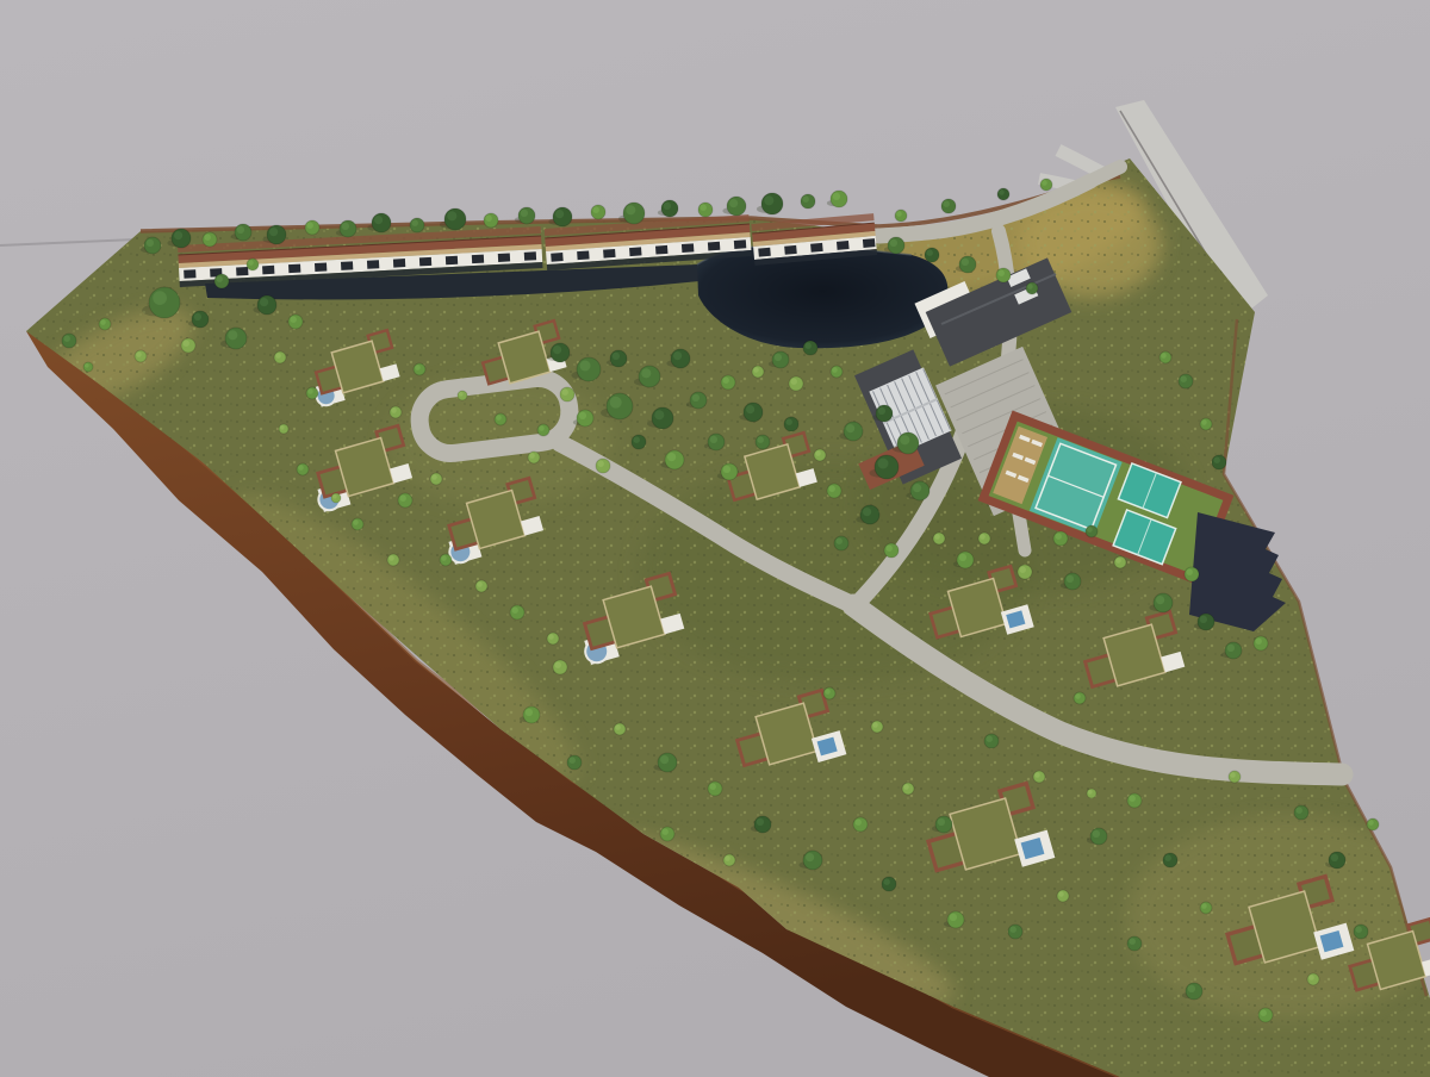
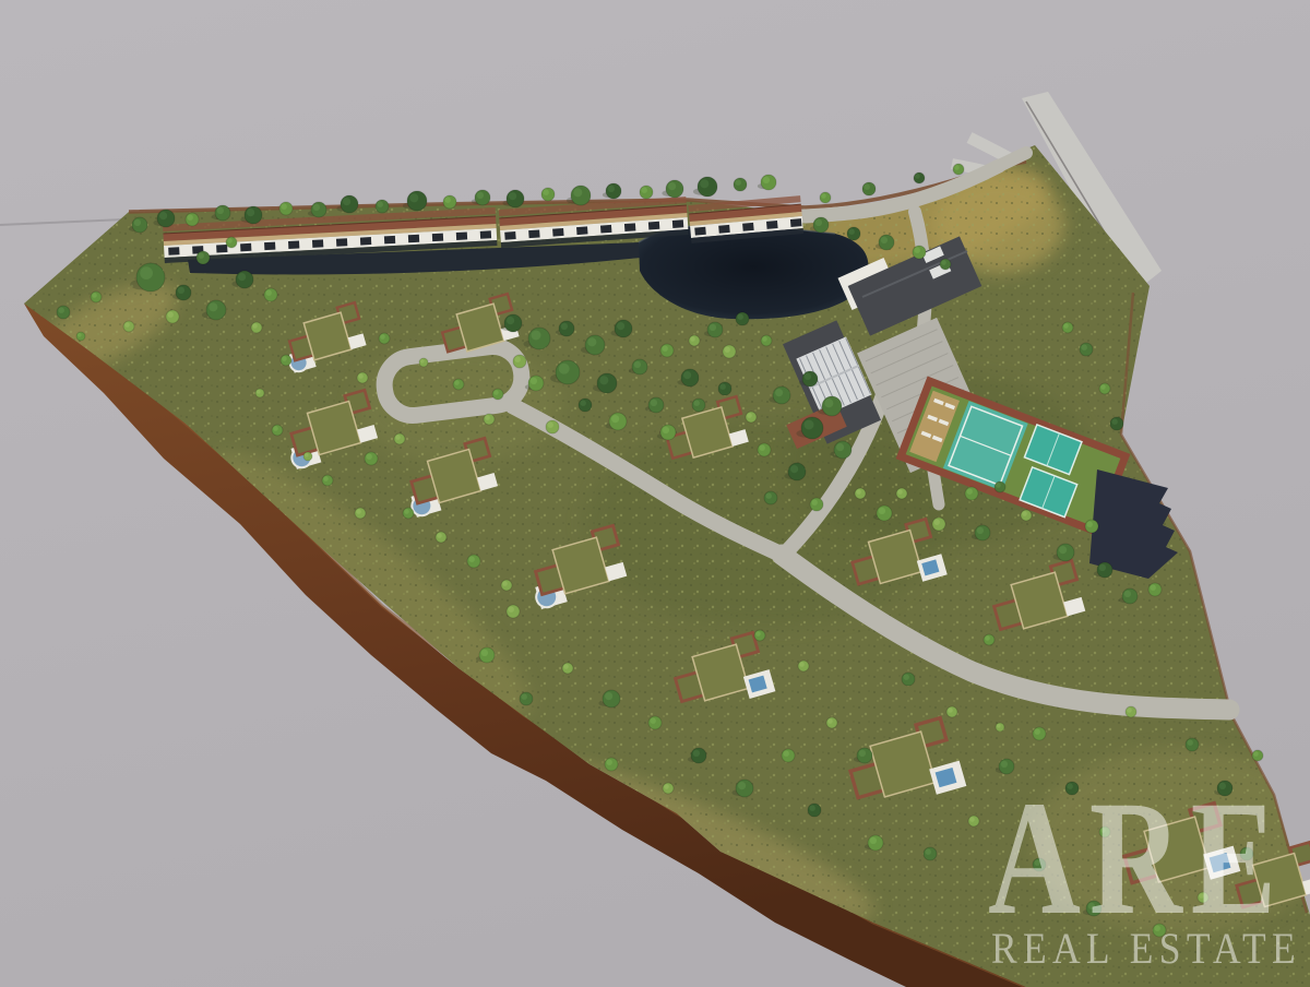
+ ARE
+ REAL ESTATE
